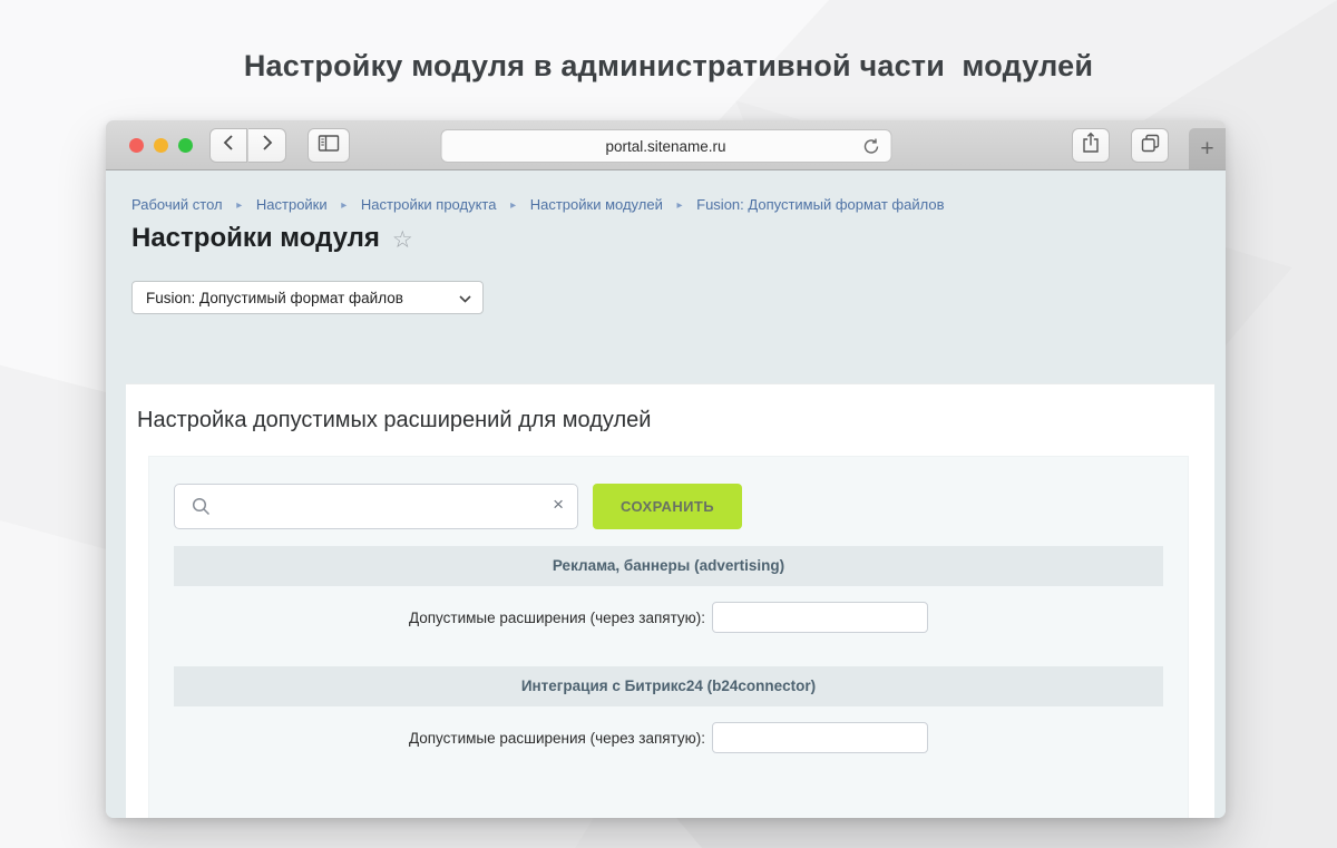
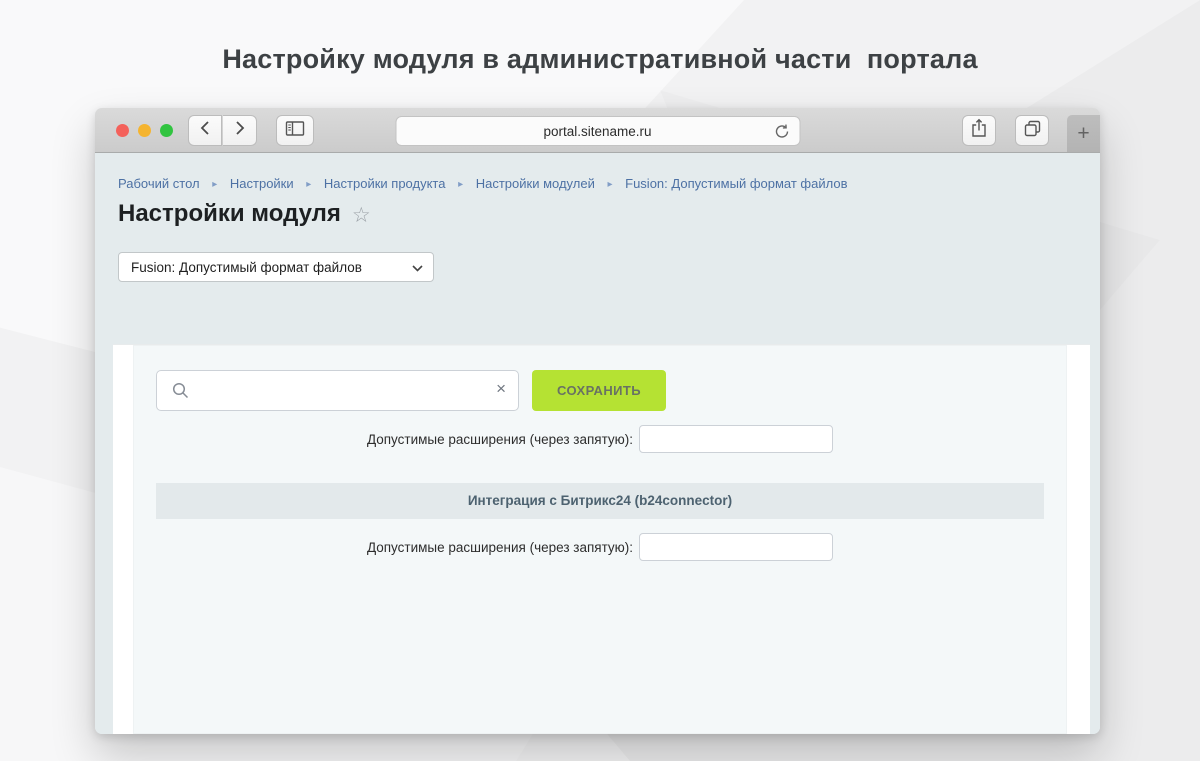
- Настройку модуля в административной части модулей
+ Настройку модуля в административной части портала
  portal.sitename.ru
  +
  Рабочий стол ▸ Настройки ▸ Настройки продукта ▸ Настройки модулей ▸ Fusion: Допустимый формат файлов
  Настройки модуля
  ☆
  Fusion: Допустимый формат файлов
- Настройка допустимых расширений для модулей
  ×
  СОХРАНИТЬ
- Реклама, баннеры (advertising)
  Допустимые расширения (через запятую):
  Интеграция с Битрикс24 (b24connector)
  Допустимые расширения (через запятую):
